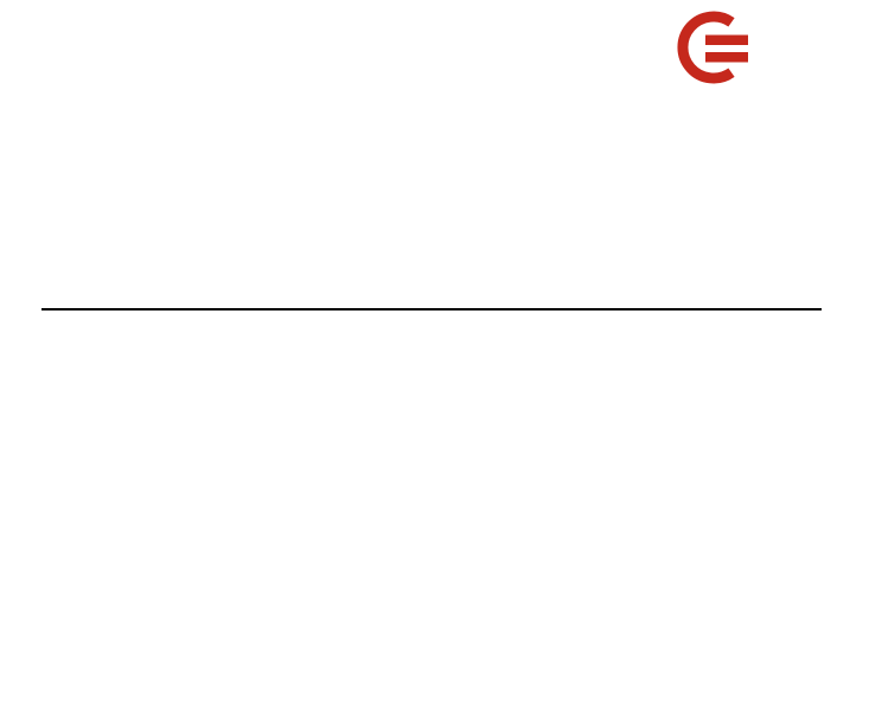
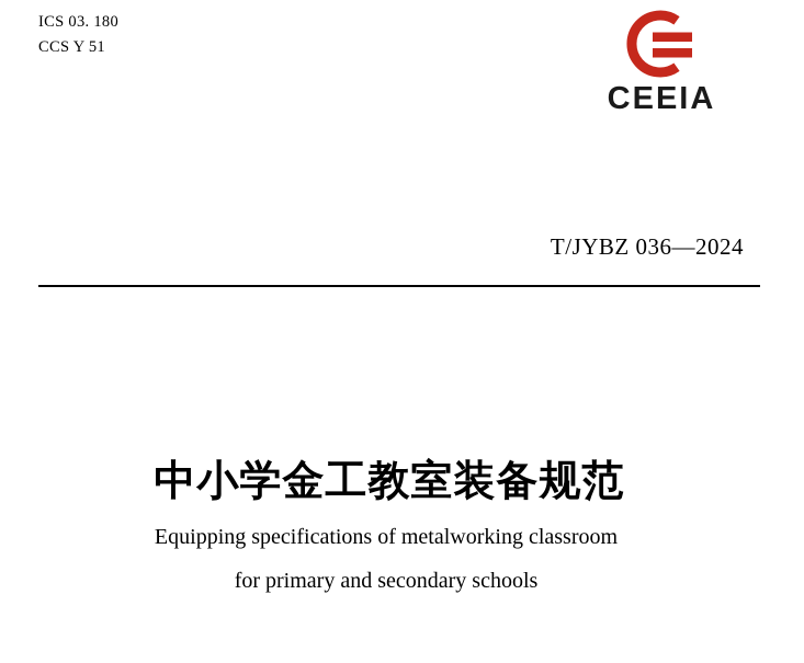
+ ICS 03. 180
+ CCS Y 51
+ CEEIA
+ T/JYBZ 036—2024
+ 中小学金工教室装备规范
+ Equipping specifications of metalworking classroom
+ for primary and secondary schools
